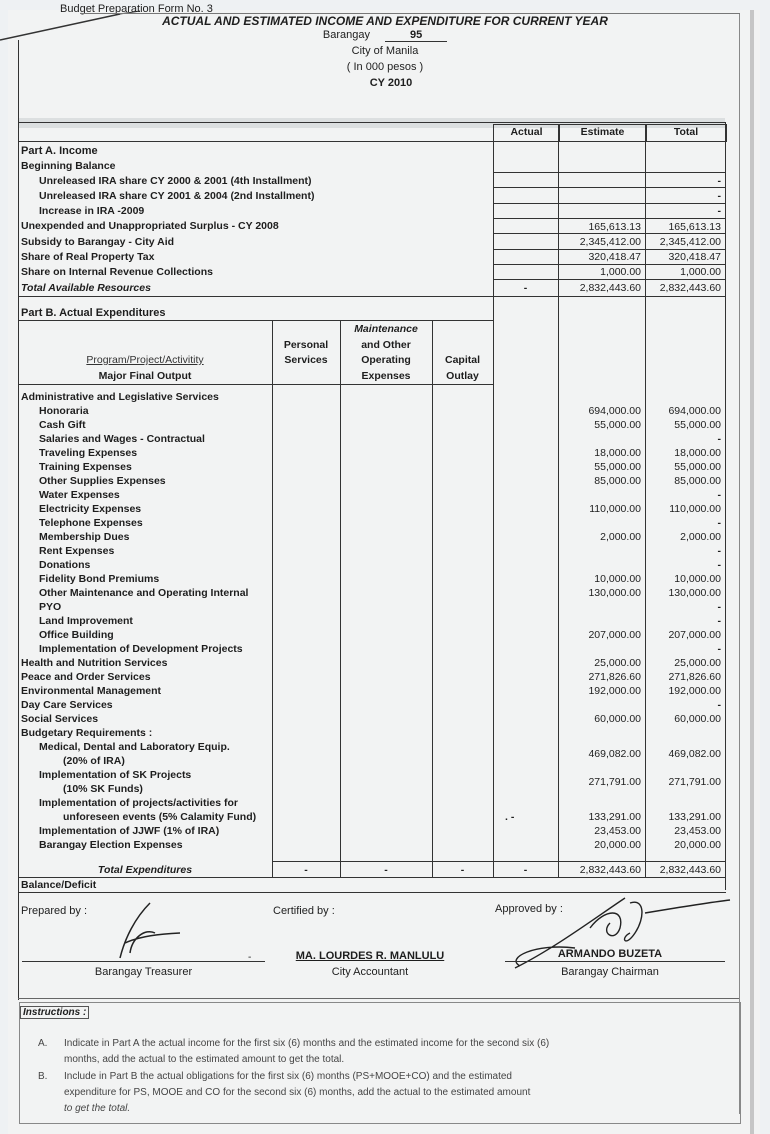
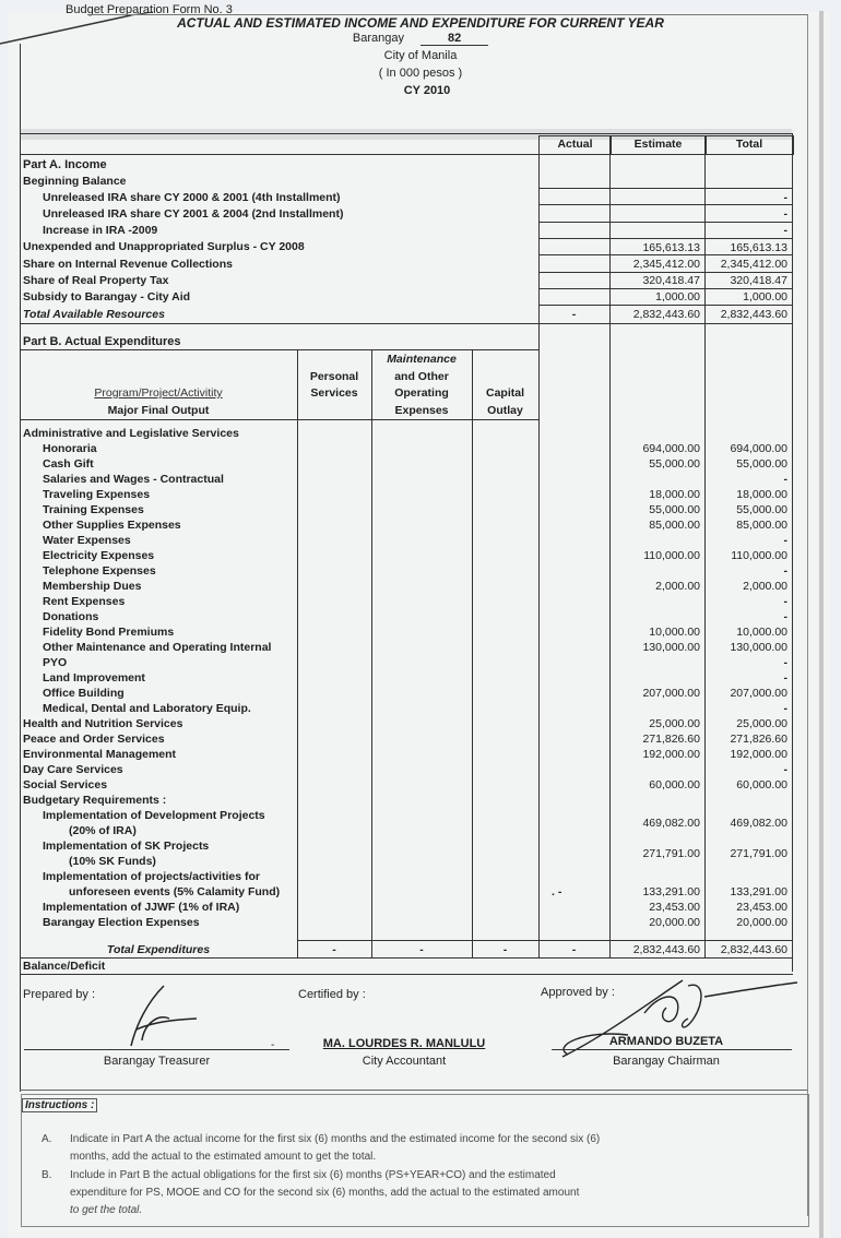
  Budget Preparation Form No. 3
  ACTUAL AND ESTIMATED INCOME AND EXPENDITURE FOR CURRENT YEAR
- Barangay 95
+ Barangay 82
  City of Manila
  ( In 000 pesos )
  CY 2010
  Actual
  Estimate
  Total
  Part A. Income
  Beginning Balance
  Unreleased IRA share CY 2000 & 2001 (4th Installment)
  Unreleased IRA share CY 2001 & 2004 (2nd Installment)
  Increase in IRA -2009
  Unexpended and Unappropriated Surplus - CY 2008
- Subsidy to Barangay - City Aid
+ Share on Internal Revenue Collections
  Share of Real Property Tax
- Share on Internal Revenue Collections
+ Subsidy to Barangay - City Aid
  Total Available Resources
  -
  -
  -
  165,613.13
  165,613.13
  2,345,412.00
  2,345,412.00
  320,418.47
  320,418.47
  1,000.00
  1,000.00
  -
  2,832,443.60
  2,832,443.60
  Part B. Actual Expenditures
  Program/Project/Activitity
  Major Final Output
  Personal
  Services
  Maintenance
  and Other
  Operating
  Expenses
  Capital
  Outlay
  Administrative and Legislative Services
  Honoraria
  694,000.00
  694,000.00
  Cash Gift
  55,000.00
  55,000.00
  Salaries and Wages - Contractual
  -
  Traveling Expenses
  18,000.00
  18,000.00
  Training Expenses
  55,000.00
  55,000.00
  Other Supplies Expenses
  85,000.00
  85,000.00
  Water Expenses
  -
  Electricity Expenses
  110,000.00
  110,000.00
  Telephone Expenses
  -
  Membership Dues
  2,000.00
  2,000.00
  Rent Expenses
  -
  Donations
  -
  Fidelity Bond Premiums
  10,000.00
  10,000.00
  Other Maintenance and Operating Internal
  130,000.00
  130,000.00
  PYO
  -
  Land Improvement
  -
  Office Building
  207,000.00
  207,000.00
- Implementation of Development Projects
+ Medical, Dental and Laboratory Equip.
  -
  Health and Nutrition Services
  25,000.00
  25,000.00
  Peace and Order Services
  271,826.60
  271,826.60
  Environmental Management
  192,000.00
  192,000.00
  Day Care Services
  -
  Social Services
  60,000.00
  60,000.00
  Budgetary Requirements :
- Medical, Dental and Laboratory Equip.
+ Implementation of Development Projects
  (20% of IRA)
  469,082.00
  469,082.00
  Implementation of SK Projects
  (10% SK Funds)
  271,791.00
  271,791.00
  Implementation of projects/activities for
  unforeseen events (5% Calamity Fund)
  . -
  133,291.00
  133,291.00
  Implementation of JJWF (1% of IRA)
  23,453.00
  23,453.00
  Barangay Election Expenses
  20,000.00
  20,000.00
  Total Expenditures
  -
  -
  -
  -
  2,832,443.60
  2,832,443.60
  Balance/Deficit
  Prepared by :
  -
  Barangay Treasurer
  Certified by :
  MA. LOURDES R. MANLULU
  City Accountant
  Approved by :
  ARMANDO BUZETA
  Barangay Chairman
  Instructions :
  A.
  Indicate in Part A the actual income for the first six (6) months and the estimated income for the second six (6)
  months, add the actual to the estimated amount to get the total.
  B.
- Include in Part B the actual obligations for the first six (6) months (PS+MOOE+CO) and the estimated
+ Include in Part B the actual obligations for the first six (6) months (PS+YEAR+CO) and the estimated
  expenditure for PS, MOOE and CO for the second six (6) months, add the actual to the estimated amount
  to get the total.
